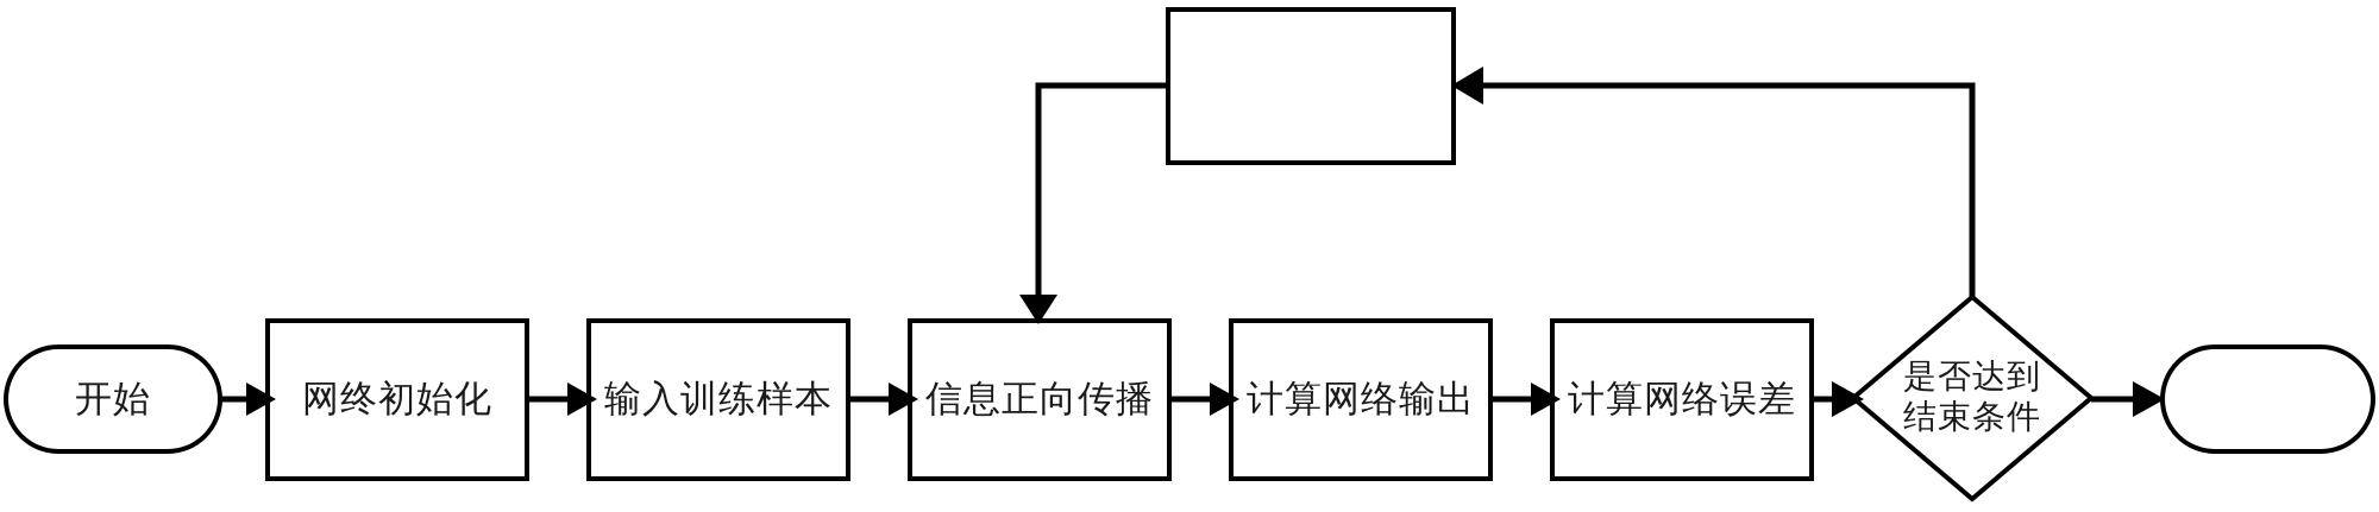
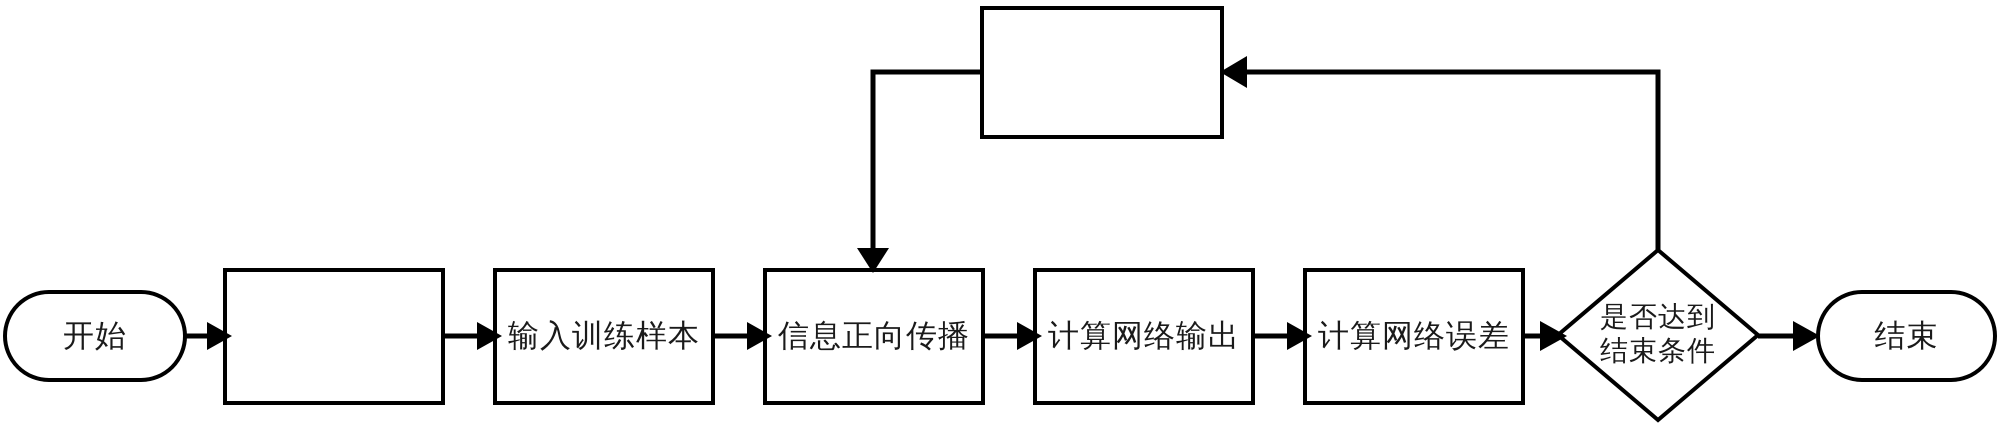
  开始
- 网终初始化
  输入训练样本
  信息正向传播
  计算网络输出
  计算网络误差
  是否达到
  结束条件
+ 结束
